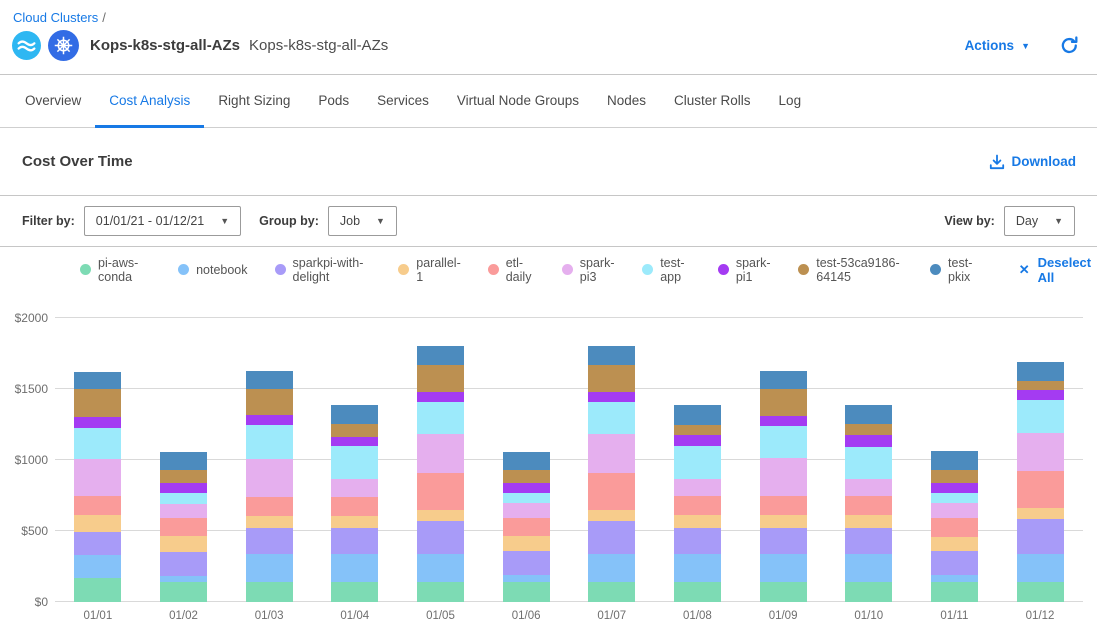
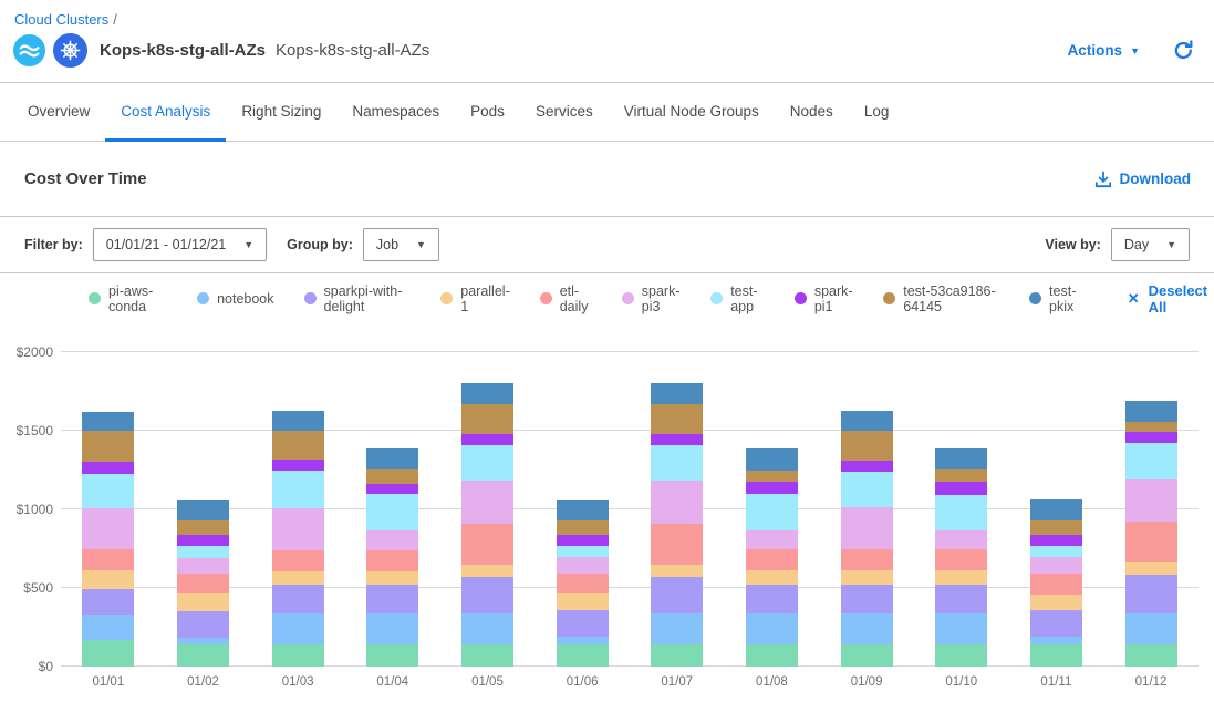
  Cloud Clusters /
  Kops-k8s-stg-all-AZs
  Kops-k8s-stg-all-AZs
  Actions
  ▼
  Overview
  Cost Analysis
  Right Sizing
+ Namespaces
  Pods
  Services
  Virtual Node Groups
  Nodes
- Cluster Rolls
  Log
  Cost Over Time
  Download
  Filter by:
  01/01/21 - 01/12/21
  ▼
  Group by:
  Job
  ▼
  View by:
  Day
  ▼
  pi-aws-conda
  notebook
  sparkpi-with-delight
  parallel-1
  etl-daily
  spark-pi3
  test-app
  spark-pi1
  test-53ca9186-64145
  test-pkix
  ✕
  Deselect All
  $0
  $500
  $1000
  $1500
  $2000
  01/01
  01/02
  01/03
  01/04
  01/05
  01/06
  01/07
  01/08
  01/09
  01/10
  01/11
  01/12
